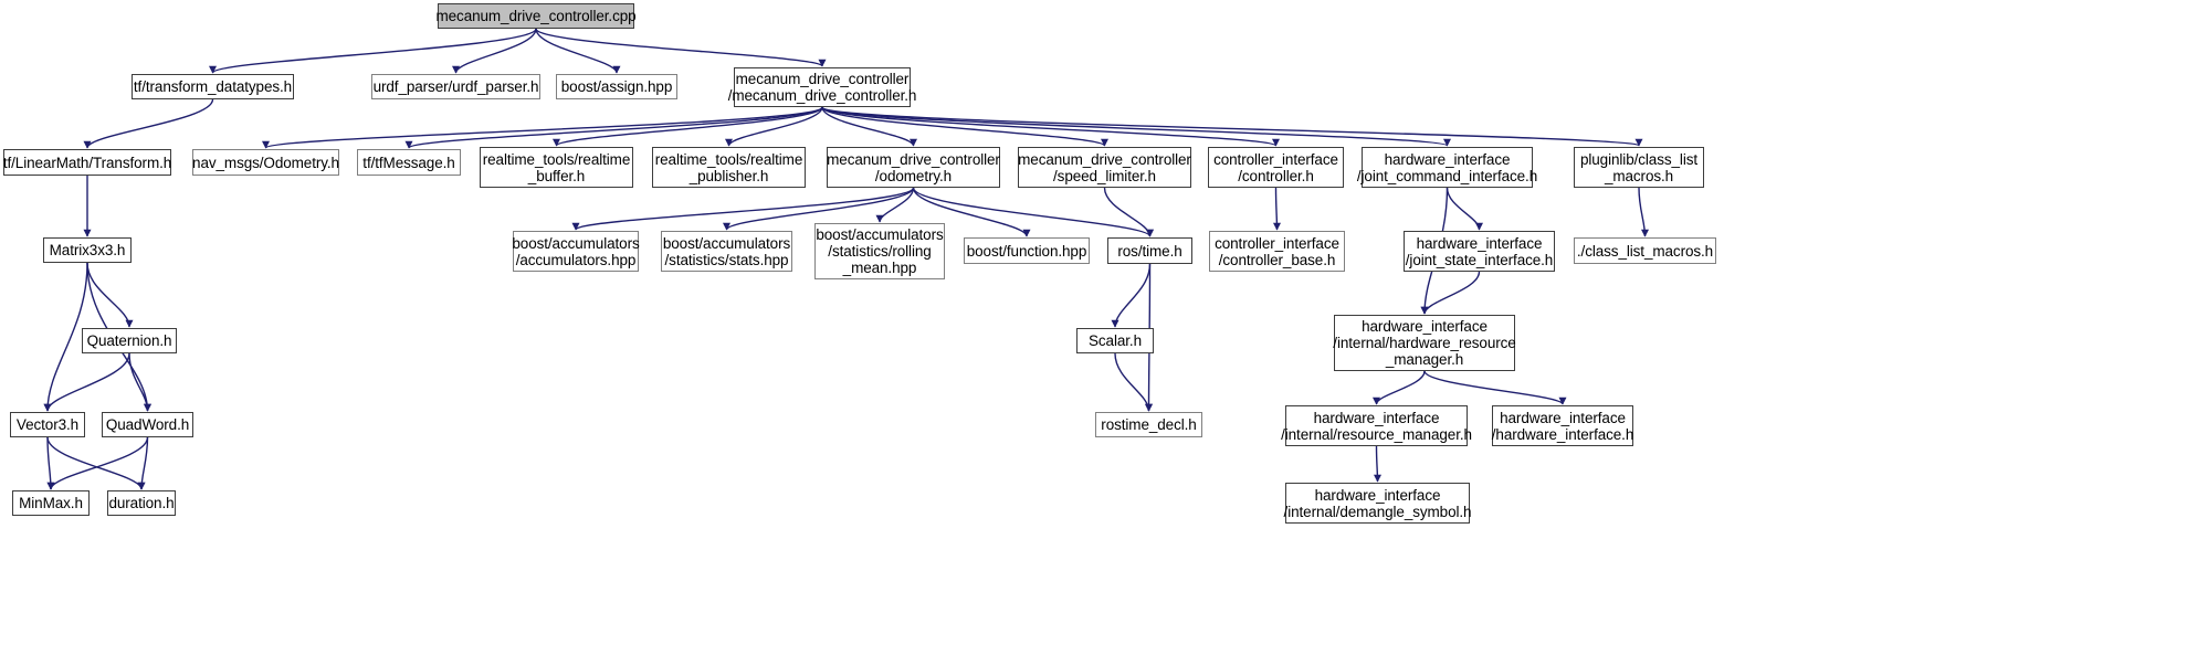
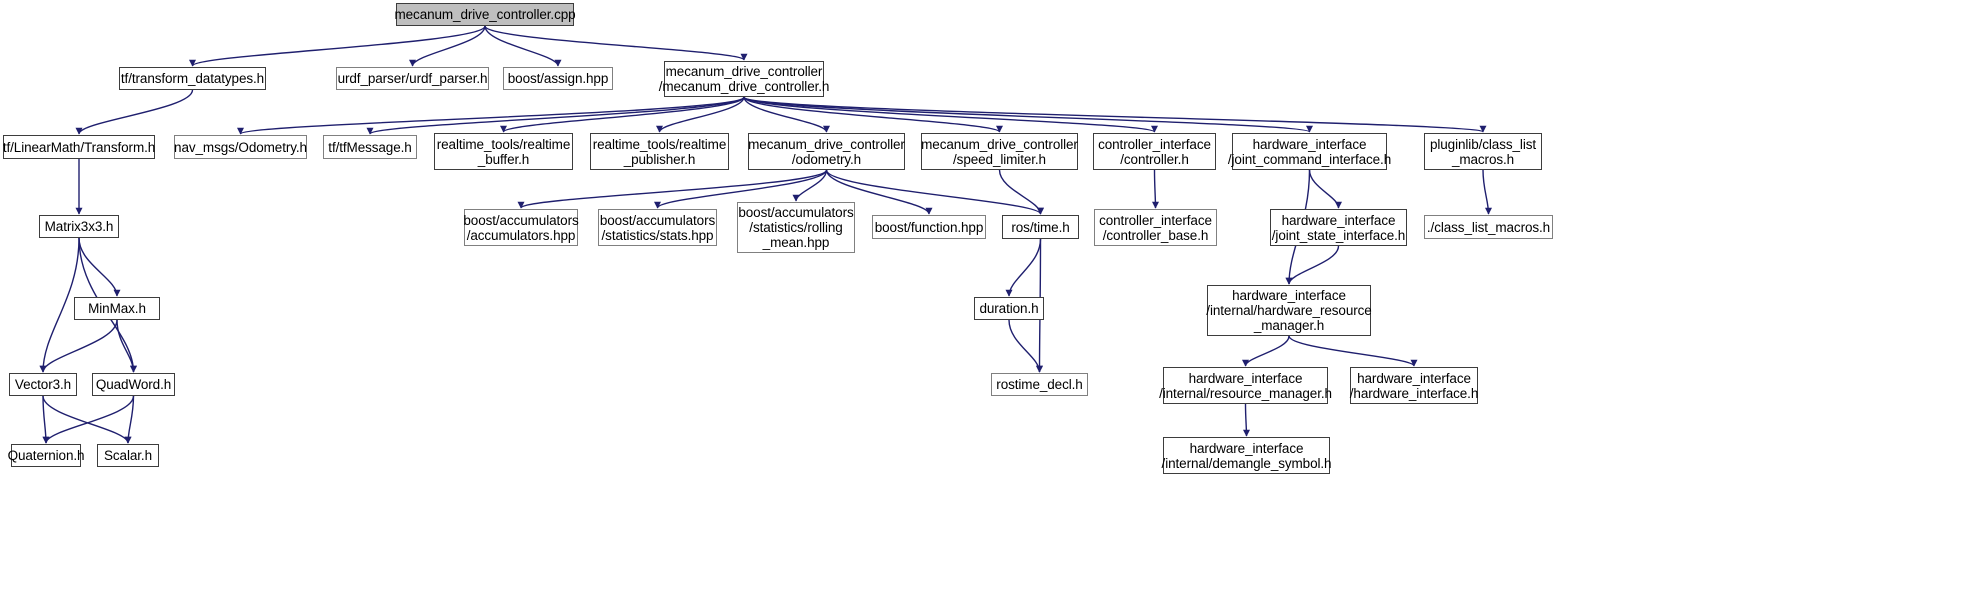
  mecanum_drive_controller.cpp
  tf/transform_datatypes.h
  urdf_parser/urdf_parser.h
  boost/assign.hpp
  mecanum_drive_controller
  /mecanum_drive_controller.h
  tf/LinearMath/Transform.h
  nav_msgs/Odometry.h
  tf/tfMessage.h
  realtime_tools/realtime
  _buffer.h
  realtime_tools/realtime
  _publisher.h
  mecanum_drive_controller
  /odometry.h
  mecanum_drive_controller
  /speed_limiter.h
  controller_interface
  /controller.h
  hardware_interface
  /joint_command_interface.h
  pluginlib/class_list
  _macros.h
  boost/accumulators
  /accumulators.hpp
  boost/accumulators
  /statistics/stats.hpp
  boost/accumulators
  /statistics/rolling
  _mean.hpp
  boost/function.hpp
  ros/time.h
  controller_interface
  /controller_base.h
  hardware_interface
  /joint_state_interface.h
  ./class_list_macros.h
  Matrix3x3.h
- Scalar.h
+ duration.h
  hardware_interface
  /internal/hardware_resource
  _manager.h
- Quaternion.h
+ MinMax.h
  hardware_interface
  /internal/resource_manager.h
  hardware_interface
  /hardware_interface.h
  rostime_decl.h
  Vector3.h
  QuadWord.h
  hardware_interface
  /internal/demangle_symbol.h
- MinMax.h
+ Quaternion.h
- duration.h
+ Scalar.h
